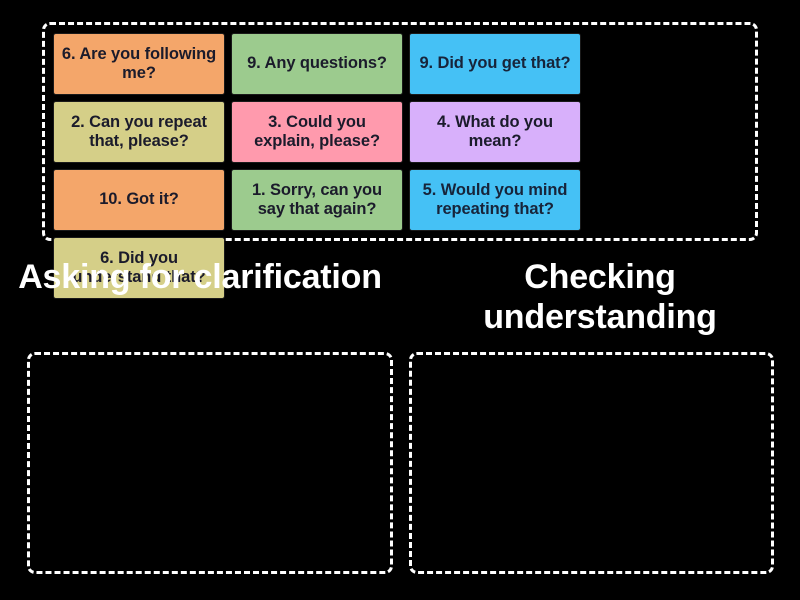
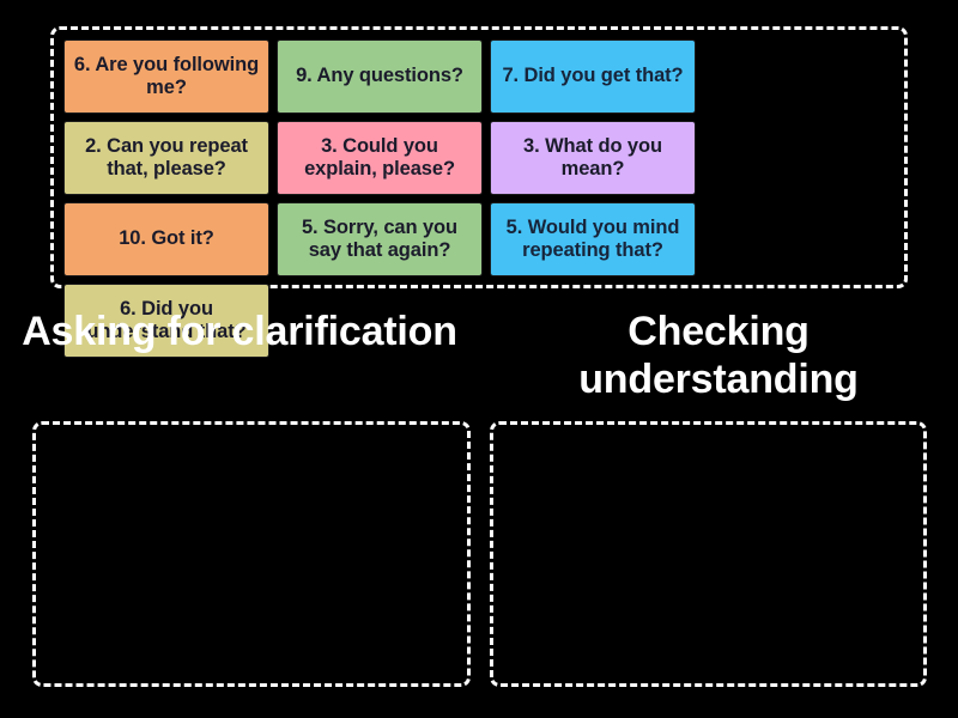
  6. Are you following me?
  9. Any questions?
- 9. Did you get that?
+ 7. Did you get that?
  2. Can you repeat that, please?
  3. Could you explain, please?
- 4. What do you mean?
+ 3. What do you mean?
  10. Got it?
- 1. Sorry, can you say that again?
+ 5. Sorry, can you say that again?
  5. Would you mind repeating that?
  6. Did you understand that?
  Asking for clarification
  Checking understanding
